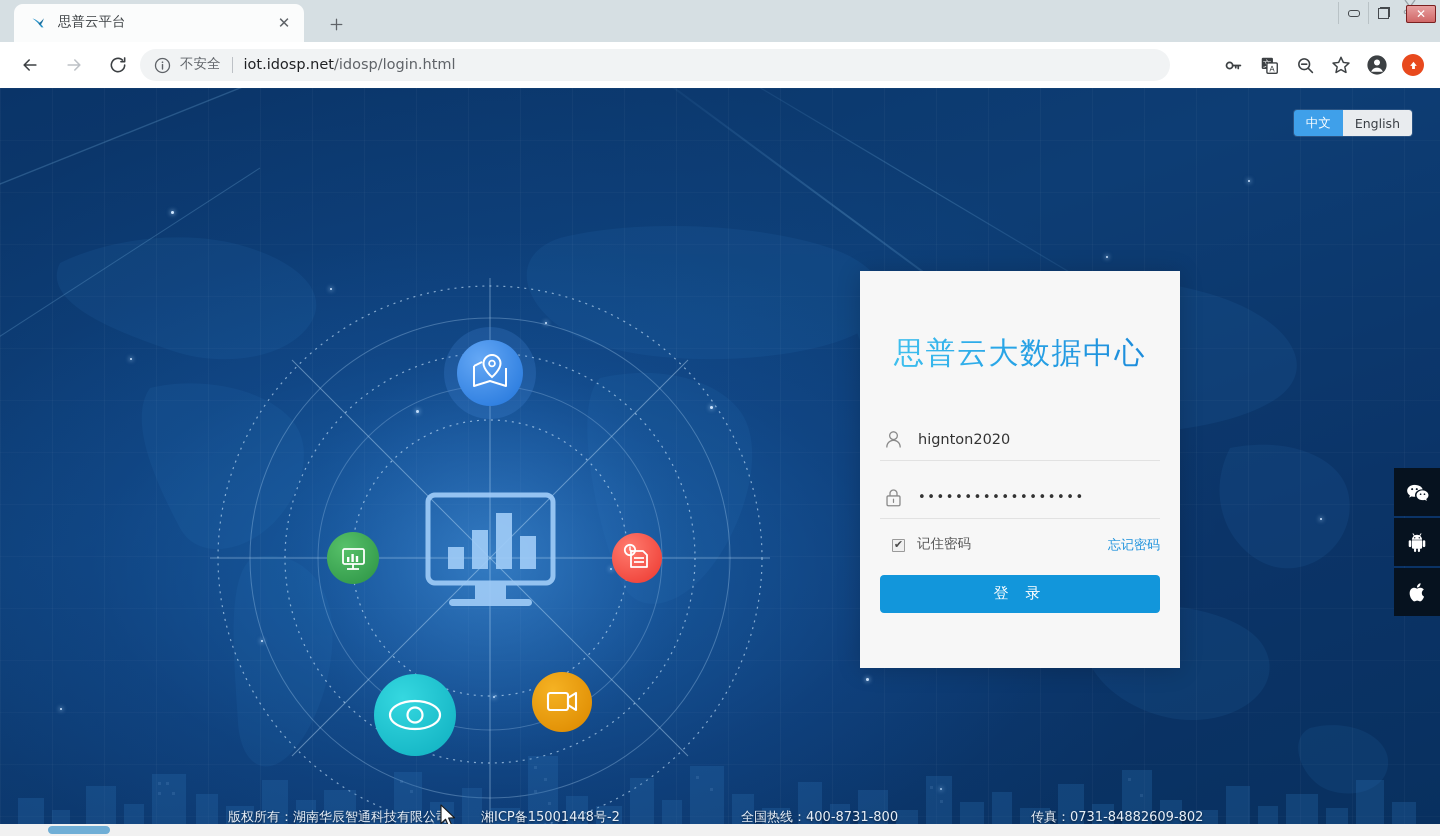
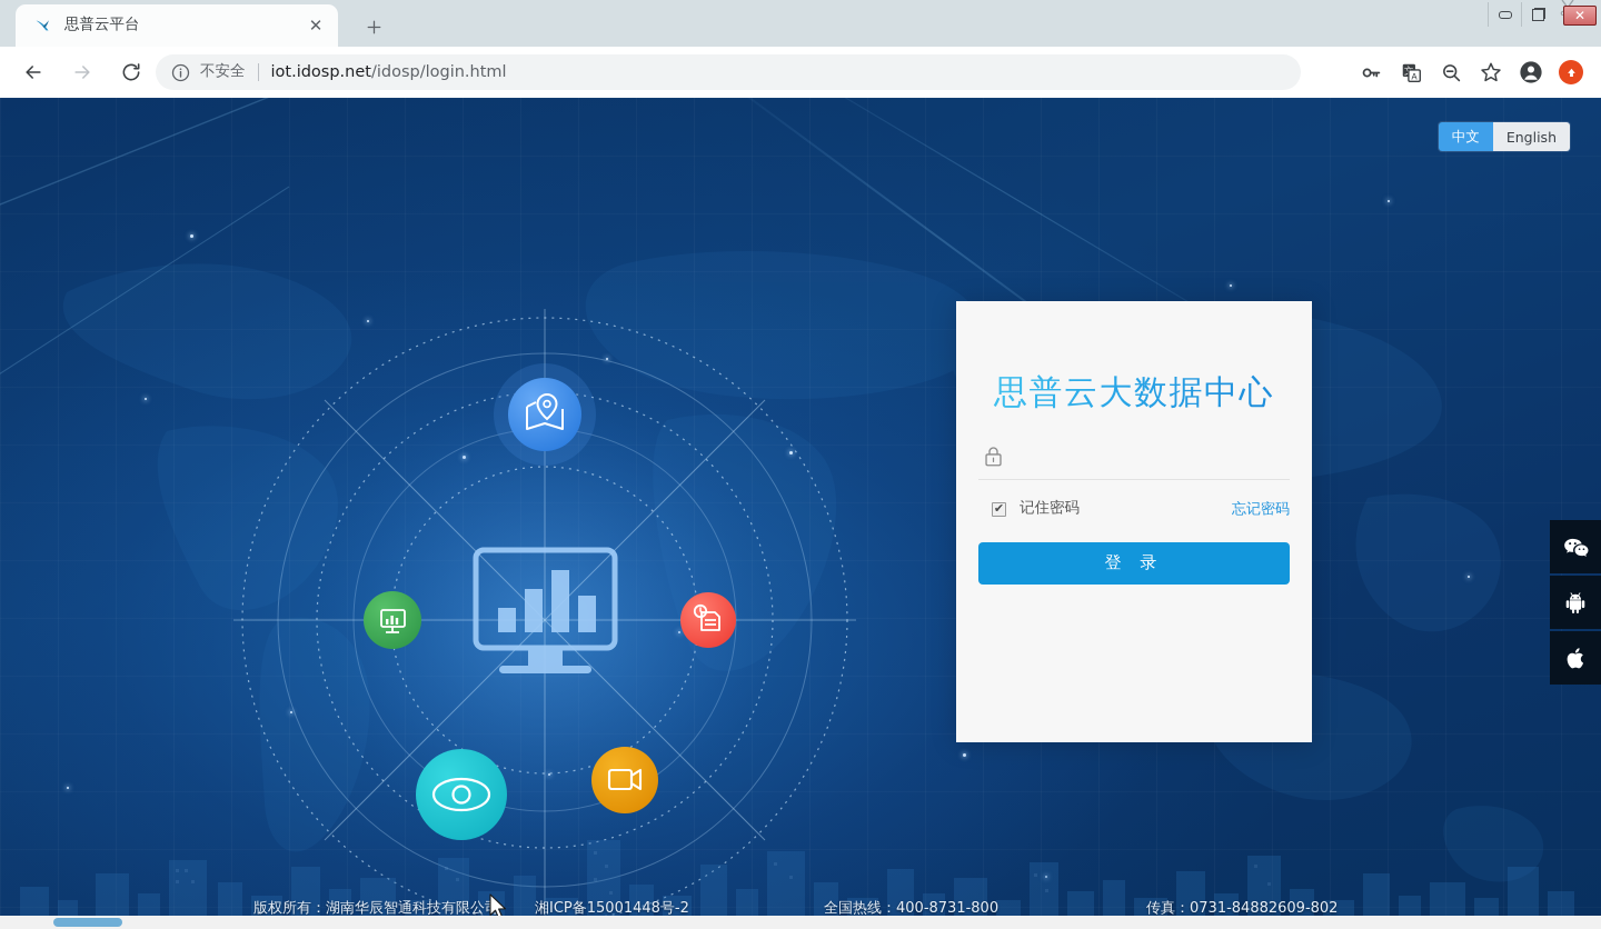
  思普云平台
  ✕
  ✕
  不安全
  iot.idosp.net
  /idosp/login.html
  A
  中文
  English
  思普云大数据中心
- hignton2020
- ••••••••••••••••••
  ✔
  记住密码
  忘记密码
  登 录
  版权所有：湖南华辰智通科技有限公
  湘ICP备15001448号-2
  全国热线：400-8731-800
  传真：0731-84882609-802
